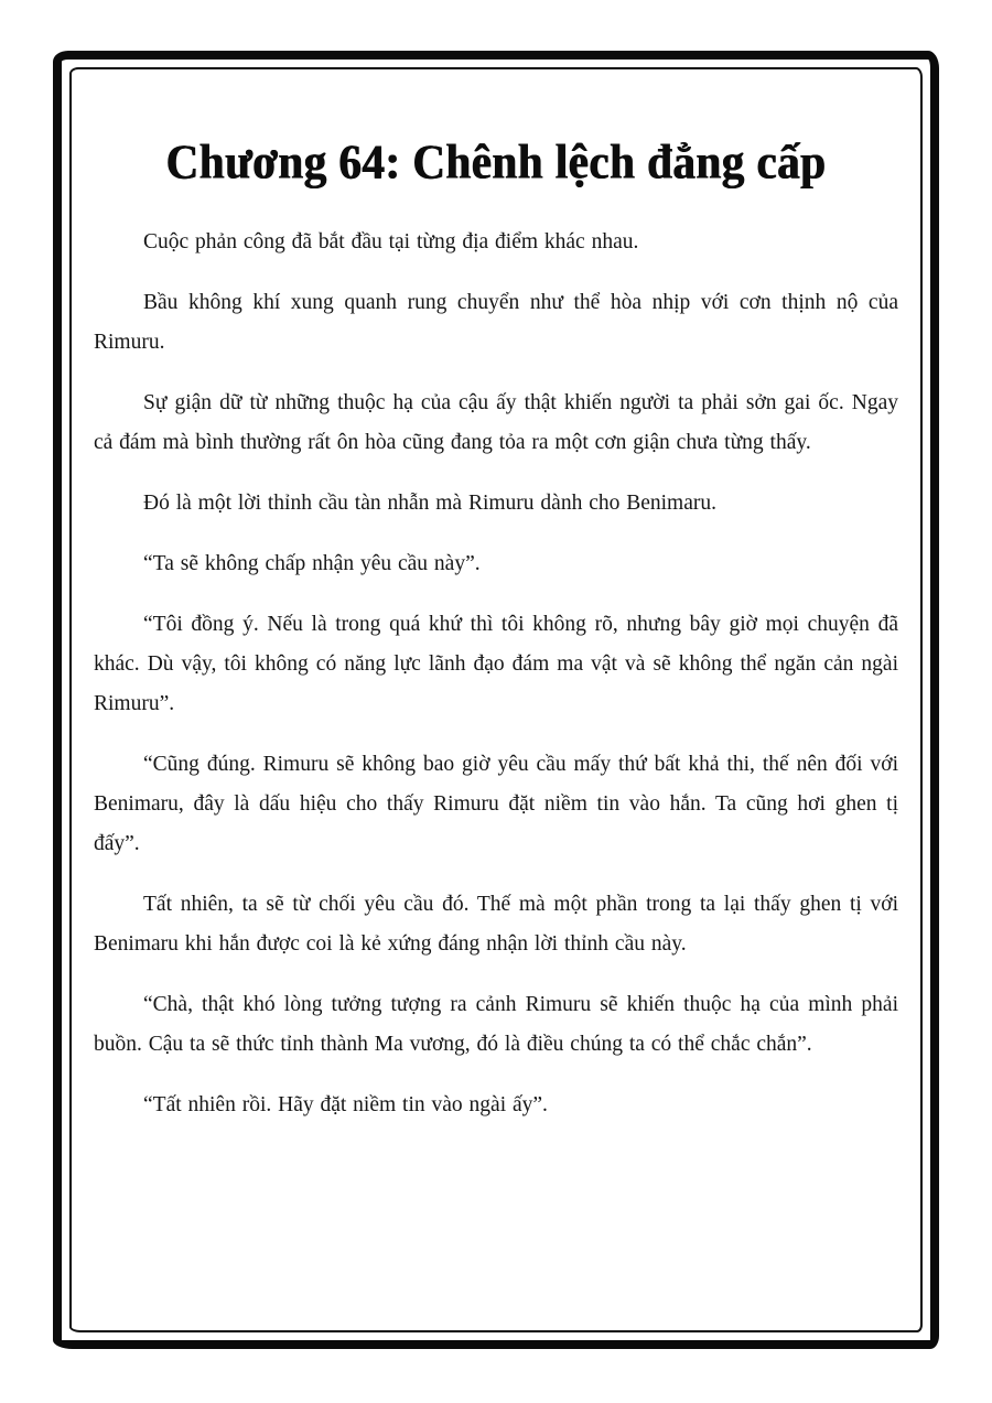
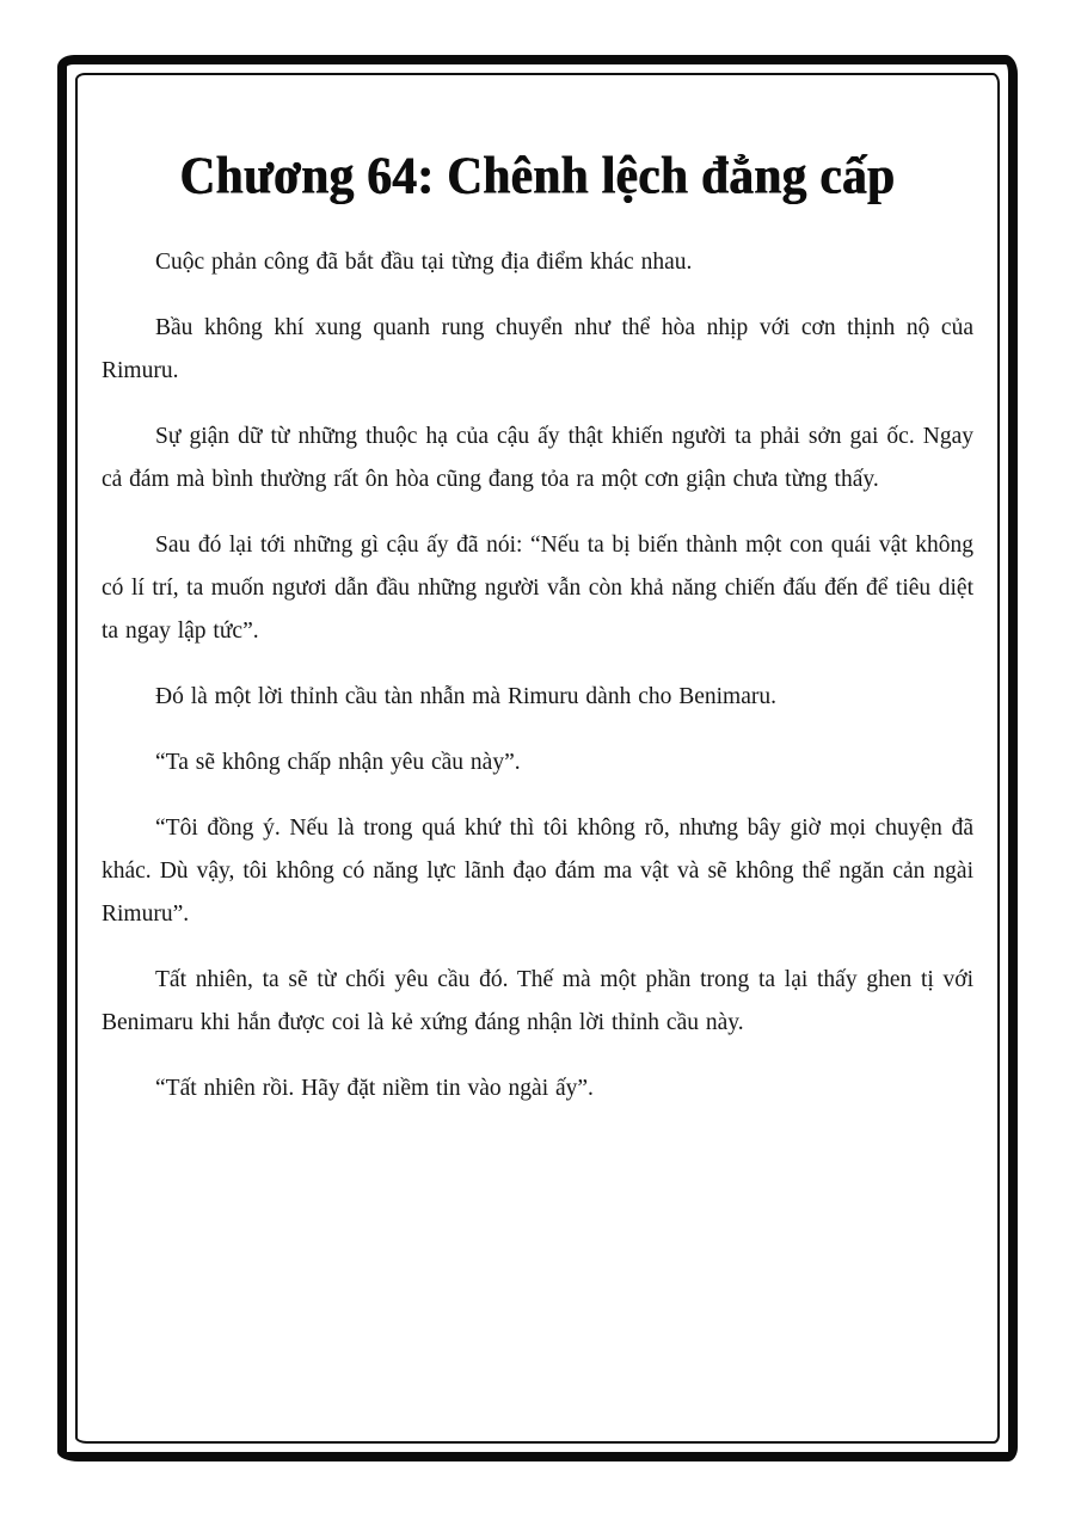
  Chương 64: Chênh lệch đẳng cấp
  Cuộc phản công đã bắt đầu tại từng địa điểm khác nhau.
  Bầu không khí xung quanh rung chuyển như thể hòa nhịp với cơn thịnh nộ của Rimuru.
  Sự giận dữ từ những thuộc hạ của cậu ấy thật khiến người ta phải sởn gai ốc. Ngay cả đám mà bình thường rất ôn hòa cũng đang tỏa ra một cơn giận chưa từng thấy.
+ Sau đó lại tới những gì cậu ấy đã nói: “Nếu ta bị biến thành một con quái vật không có lí trí, ta muốn ngươi dẫn đầu những người vẫn còn khả năng chiến đấu đến để tiêu diệt ta ngay lập tức”.
  Đó là một lời thỉnh cầu tàn nhẫn mà Rimuru dành cho Benimaru.
  “Ta sẽ không chấp nhận yêu cầu này”.
  “Tôi đồng ý. Nếu là trong quá khứ thì tôi không rõ, nhưng bây giờ mọi chuyện đã khác. Dù vậy, tôi không có năng lực lãnh đạo đám ma vật và sẽ không thể ngăn cản ngài Rimuru”.
- “Cũng đúng. Rimuru sẽ không bao giờ yêu cầu mấy thứ bất khả thi, thế nên đối với Benimaru, đây là dấu hiệu cho thấy Rimuru đặt niềm tin vào hắn. Ta cũng hơi ghen tị đấy”.
  Tất nhiên, ta sẽ từ chối yêu cầu đó. Thế mà một phần trong ta lại thấy ghen tị với Benimaru khi hắn được coi là kẻ xứng đáng nhận lời thỉnh cầu này.
- “Chà, thật khó lòng tưởng tượng ra cảnh Rimuru sẽ khiến thuộc hạ của mình phải buồn. Cậu ta sẽ thức tỉnh thành Ma vương, đó là điều chúng ta có thể chắc chắn”.
  “Tất nhiên rồi. Hãy đặt niềm tin vào ngài ấy”.
